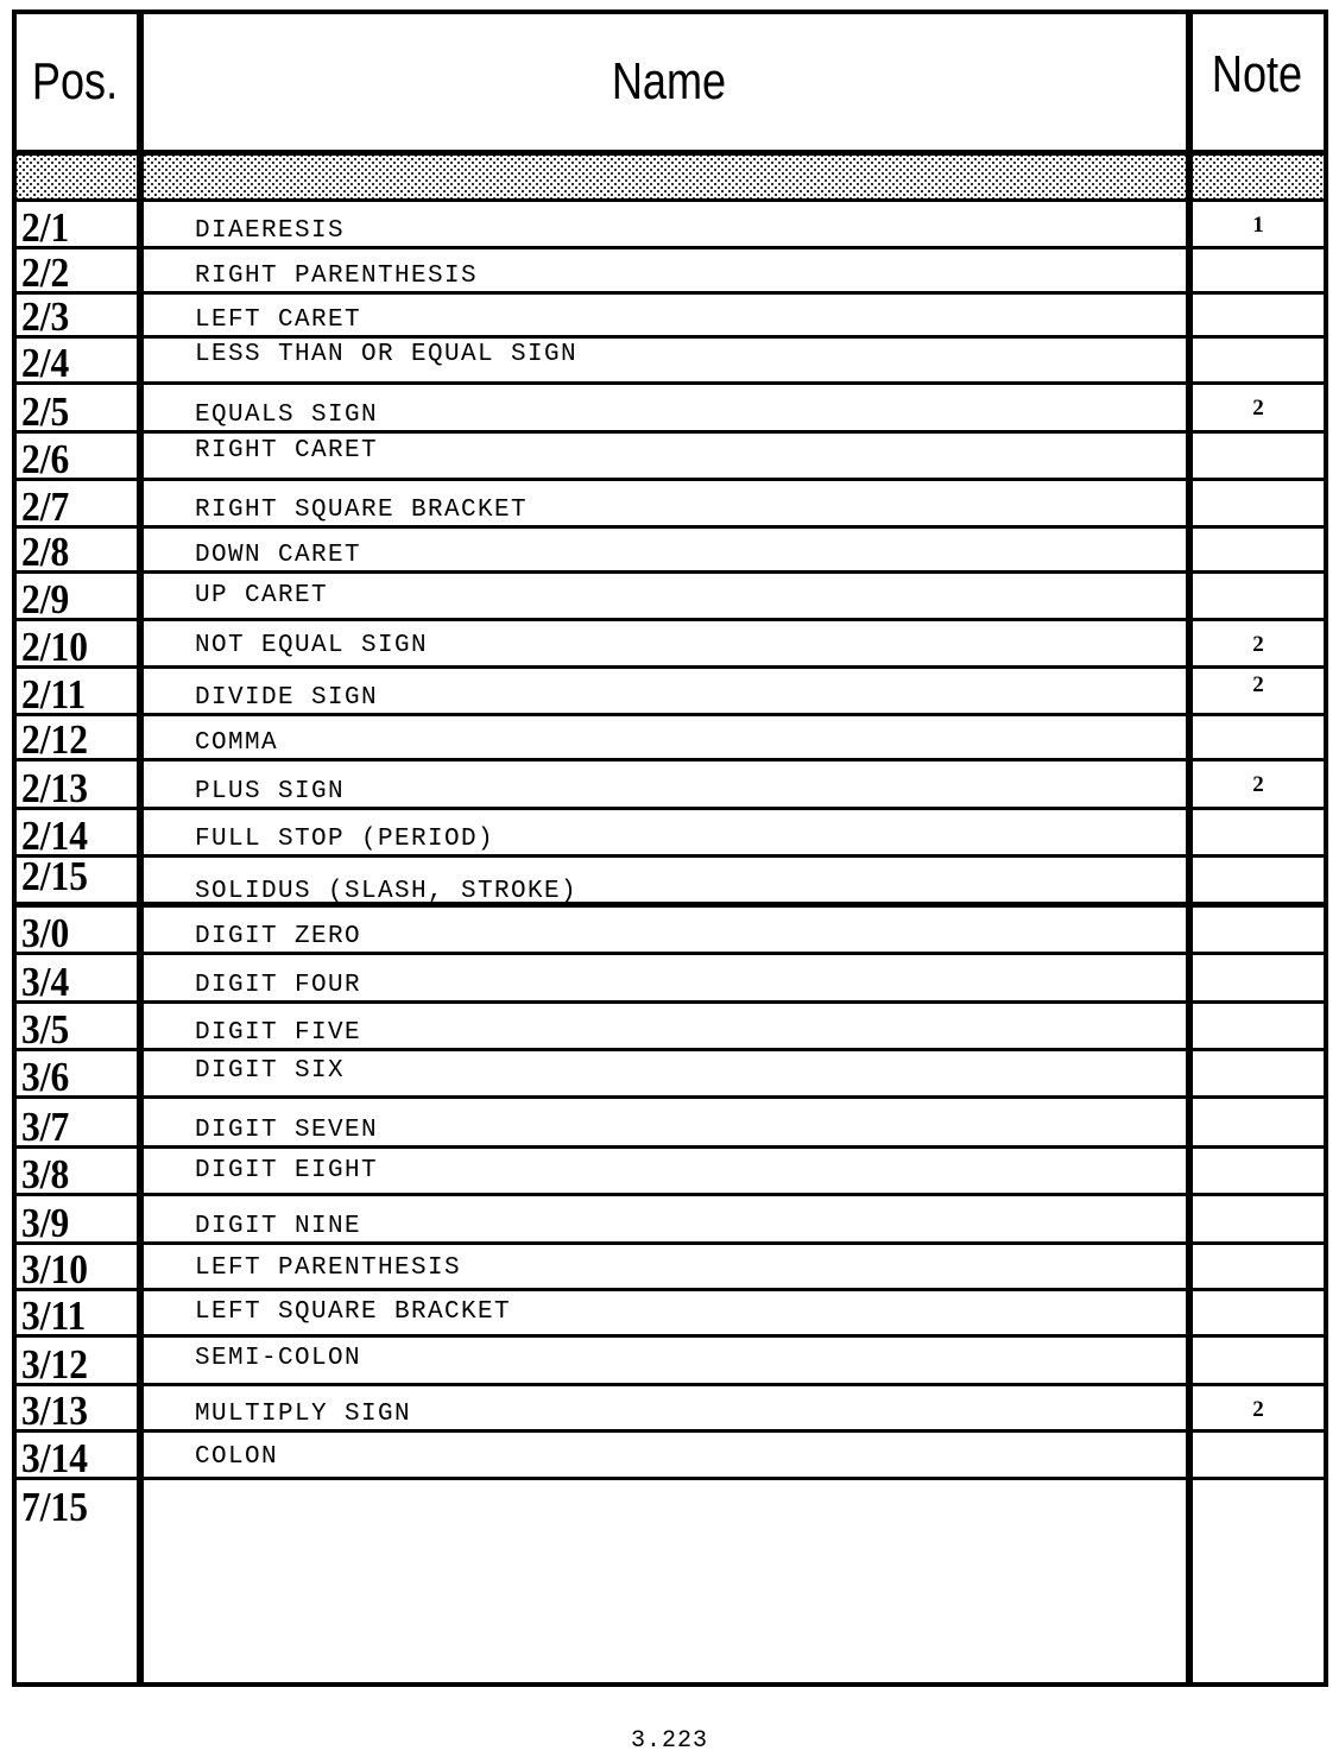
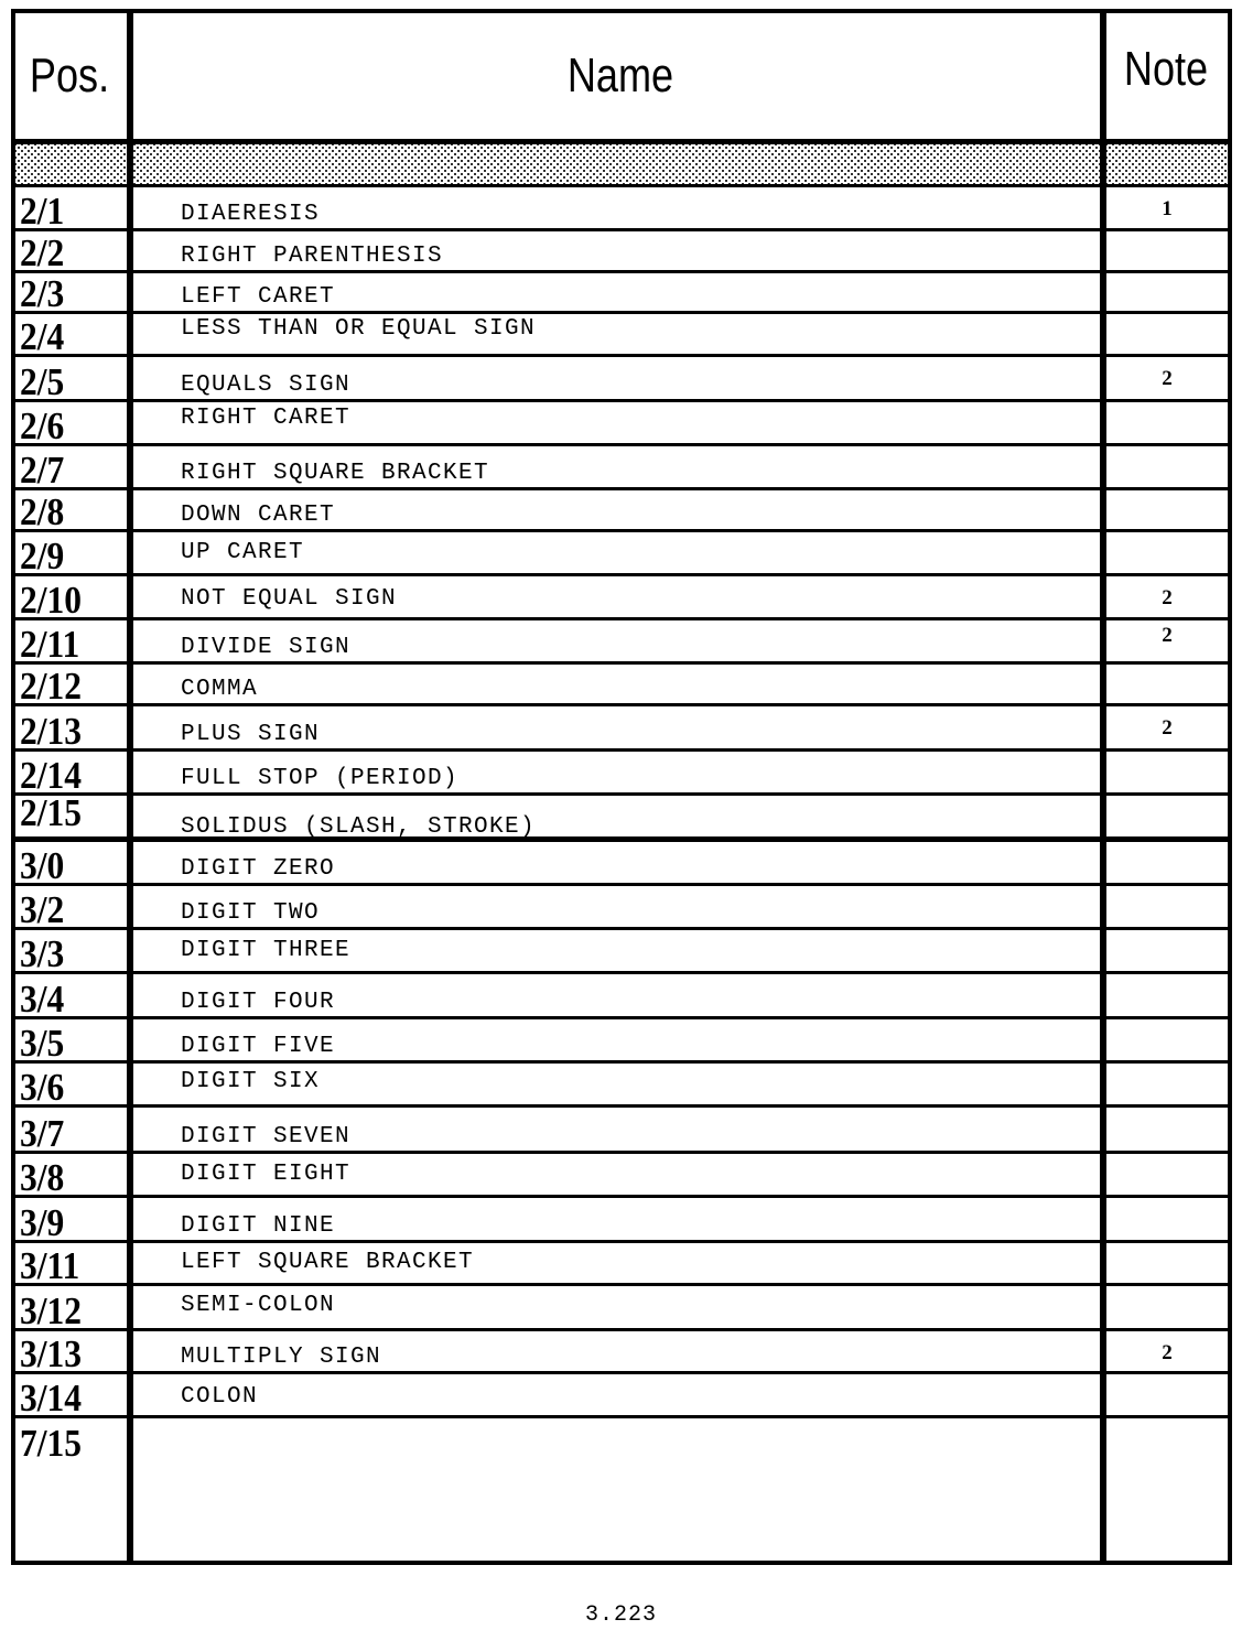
  Pos.
  Name
  Note
  2/1
  DIAERESIS
  1
  2/2
  RIGHT PARENTHESIS
  2/3
  LEFT CARET
  2/4
  LESS THAN OR EQUAL SIGN
  2/5
  EQUALS SIGN
  2
  2/6
  RIGHT CARET
  2/7
  RIGHT SQUARE BRACKET
  2/8
  DOWN CARET
  2/9
  UP CARET
  2/10
  NOT EQUAL SIGN
  2
  2/11
  DIVIDE SIGN
  2
  2/12
  COMMA
  2/13
  PLUS SIGN
  2
  2/14
  FULL STOP (PERIOD)
  2/15
  SOLIDUS (SLASH, STROKE)
  3/0
  DIGIT ZERO
+ 3/2
+ DIGIT TWO
+ 3/3
+ DIGIT THREE
  3/4
  DIGIT FOUR
  3/5
  DIGIT FIVE
  3/6
  DIGIT SIX
  3/7
  DIGIT SEVEN
  3/8
  DIGIT EIGHT
  3/9
  DIGIT NINE
- 3/10
- LEFT PARENTHESIS
  3/11
  LEFT SQUARE BRACKET
  3/12
  SEMI-COLON
  3/13
  MULTIPLY SIGN
  2
  3/14
  COLON
  7/15
  3.223
